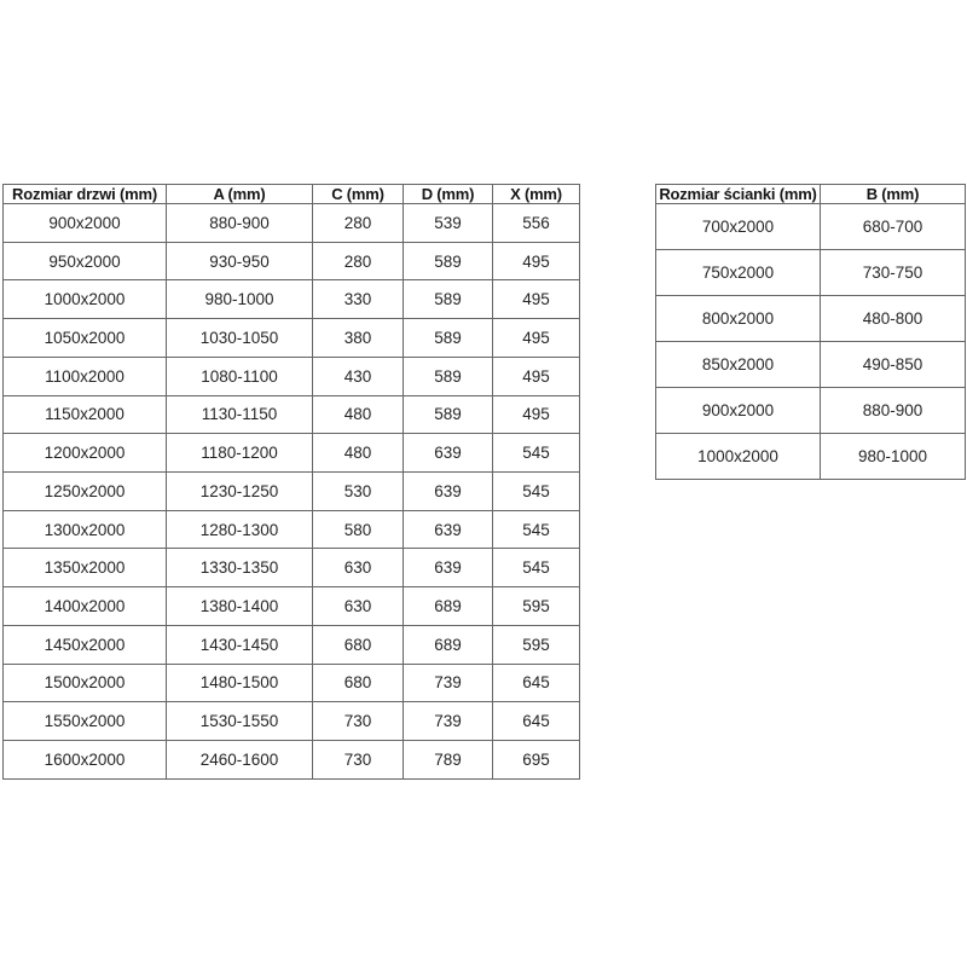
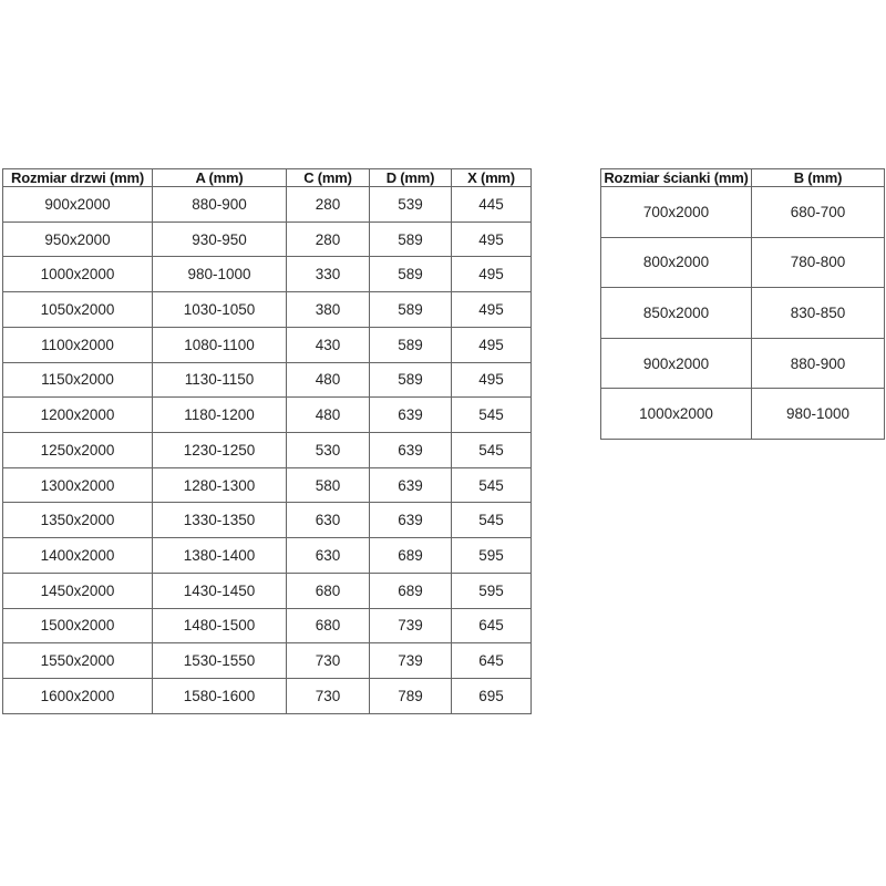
  Rozmiar drzwi (mm)	A (mm)	C (mm)	D (mm)	X (mm)
- 900x2000	880-900	280	539	556
+ 900x2000	880-900	280	539	445
  950x2000	930-950	280	589	495
  1000x2000	980-1000	330	589	495
  1050x2000	1030-1050	380	589	495
  1100x2000	1080-1100	430	589	495
  1150x2000	1130-1150	480	589	495
  1200x2000	1180-1200	480	639	545
  1250x2000	1230-1250	530	639	545
  1300x2000	1280-1300	580	639	545
  1350x2000	1330-1350	630	639	545
  1400x2000	1380-1400	630	689	595
  1450x2000	1430-1450	680	689	595
  1500x2000	1480-1500	680	739	645
  1550x2000	1530-1550	730	739	645
- 1600x2000	2460-1600	730	789	695
+ 1600x2000	1580-1600	730	789	695
  Rozmiar ścianki (mm)	B (mm)
  700x2000	680-700
- 750x2000	730-750
- 800x2000	480-800
+ 800x2000	780-800
- 850x2000	490-850
+ 850x2000	830-850
  900x2000	880-900
  1000x2000	980-1000
